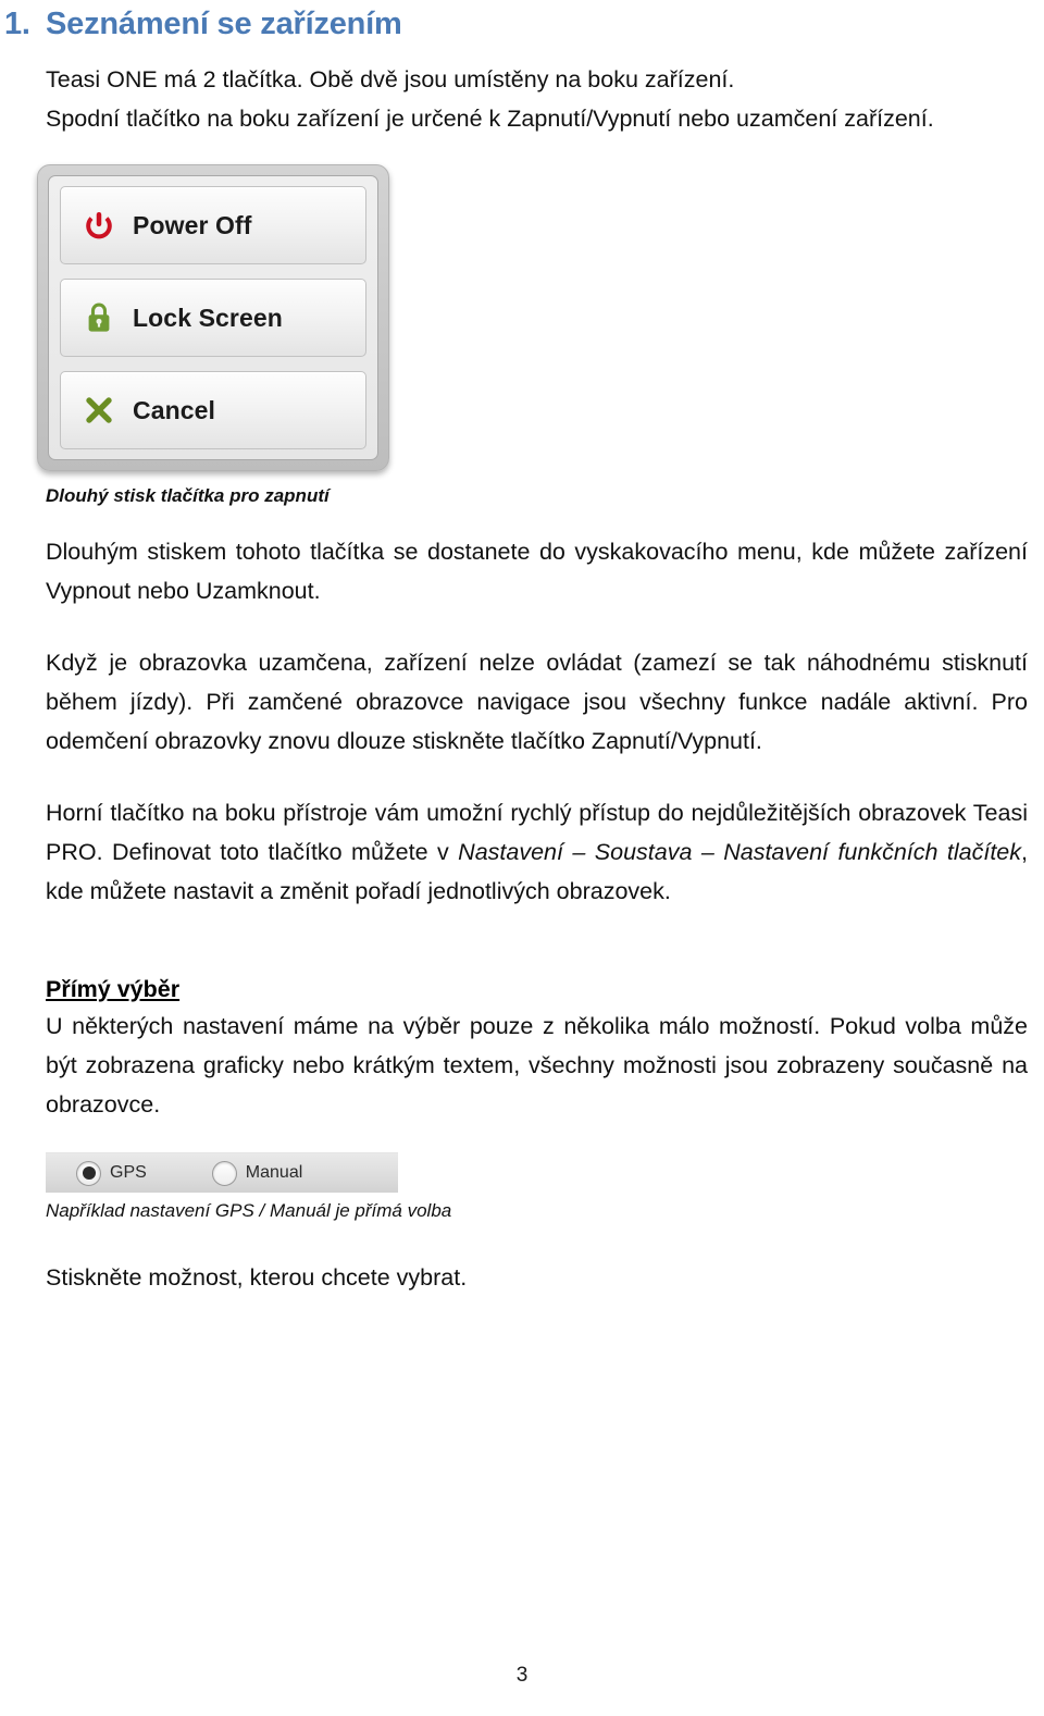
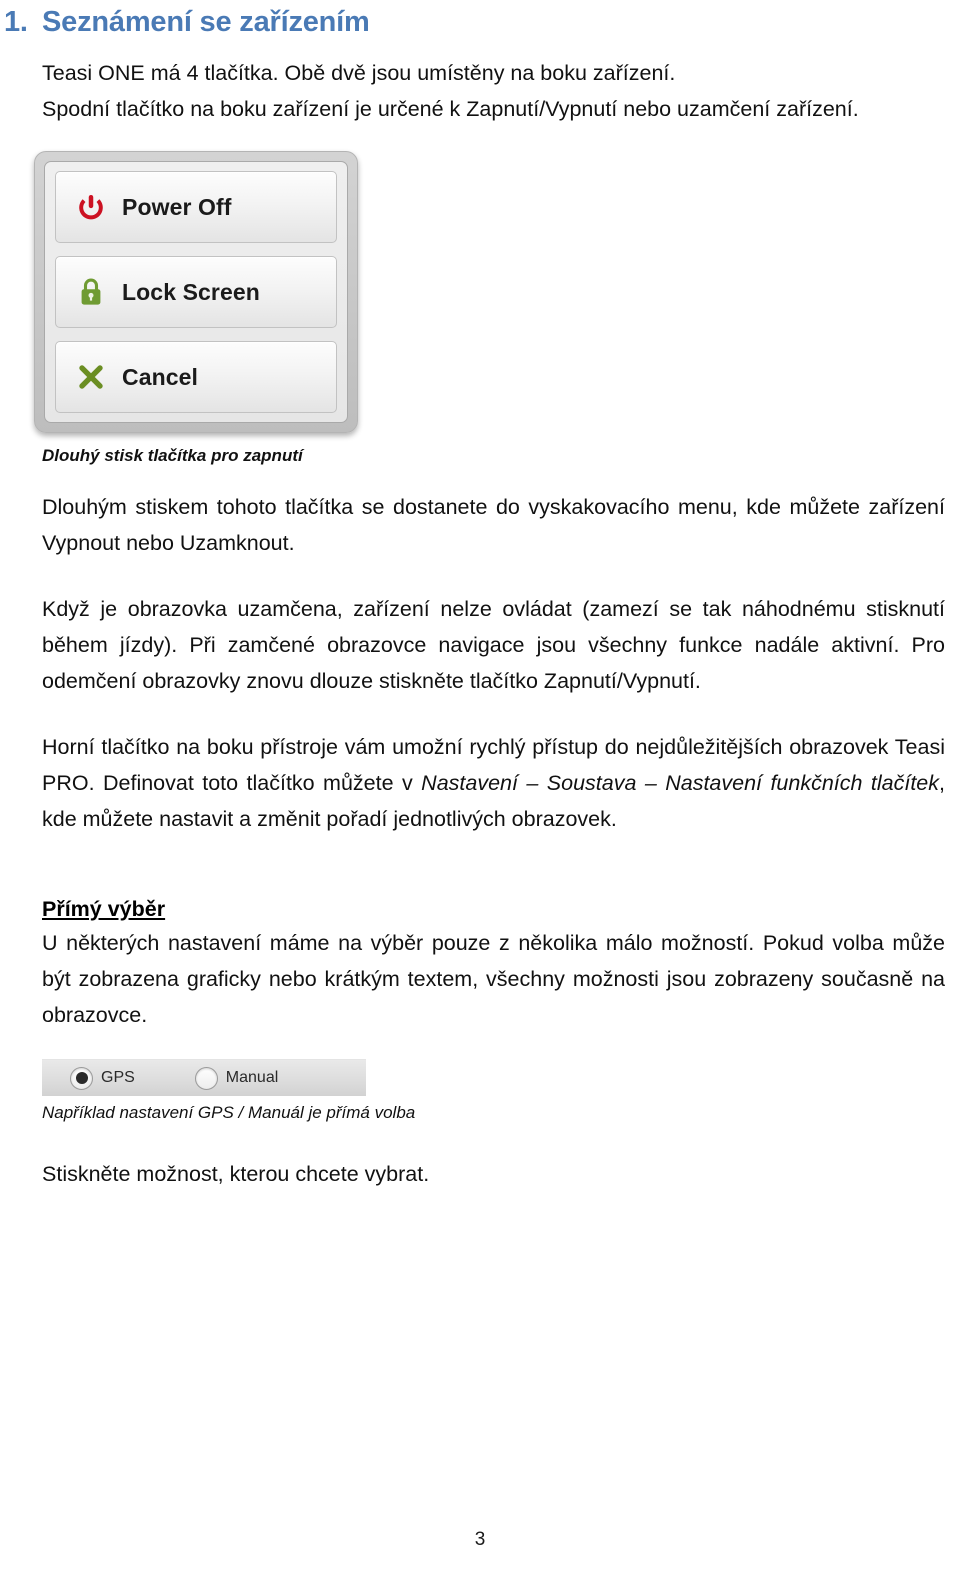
  1.
  Seznámení se zařízením
- Teasi ONE má 2 tlačítka. Obě dvě jsou umístěny na boku zařízení.
+ Teasi ONE má 4 tlačítka. Obě dvě jsou umístěny na boku zařízení.
  Spodní tlačítko na boku zařízení je určené k Zapnutí/Vypnutí nebo uzamčení zařízení.
  Power Off
  Lock Screen
  Cancel
  Dlouhý stisk tlačítka pro zapnutí
  Dlouhým stiskem tohoto tlačítka se dostanete do vyskakovacího menu, kde můžete zařízení Vypnout nebo Uzamknout.
  Když je obrazovka uzamčena, zařízení nelze ovládat (zamezí se tak náhodnému stisknutí během jízdy). Při zamčené obrazovce navigace jsou všechny funkce nadále aktivní. Pro odemčení obrazovky znovu dlouze stiskněte tlačítko Zapnutí/Vypnutí.
  Horní tlačítko na boku přístroje vám umožní rychlý přístup do nejdůležitějších obrazovek Teasi PRO. Definovat toto tlačítko můžete v Nastavení – Soustava – Nastavení funkčních tlačítek, kde můžete nastavit a změnit pořadí jednotlivých obrazovek.
  Přímý výběr
  U některých nastavení máme na výběr pouze z několika málo možností. Pokud volba může být zobrazena graficky nebo krátkým textem, všechny možnosti jsou zobrazeny současně na obrazovce.
  GPS
  Manual
  Například nastavení GPS / Manuál je přímá volba
  Stiskněte možnost, kterou chcete vybrat.
  3
